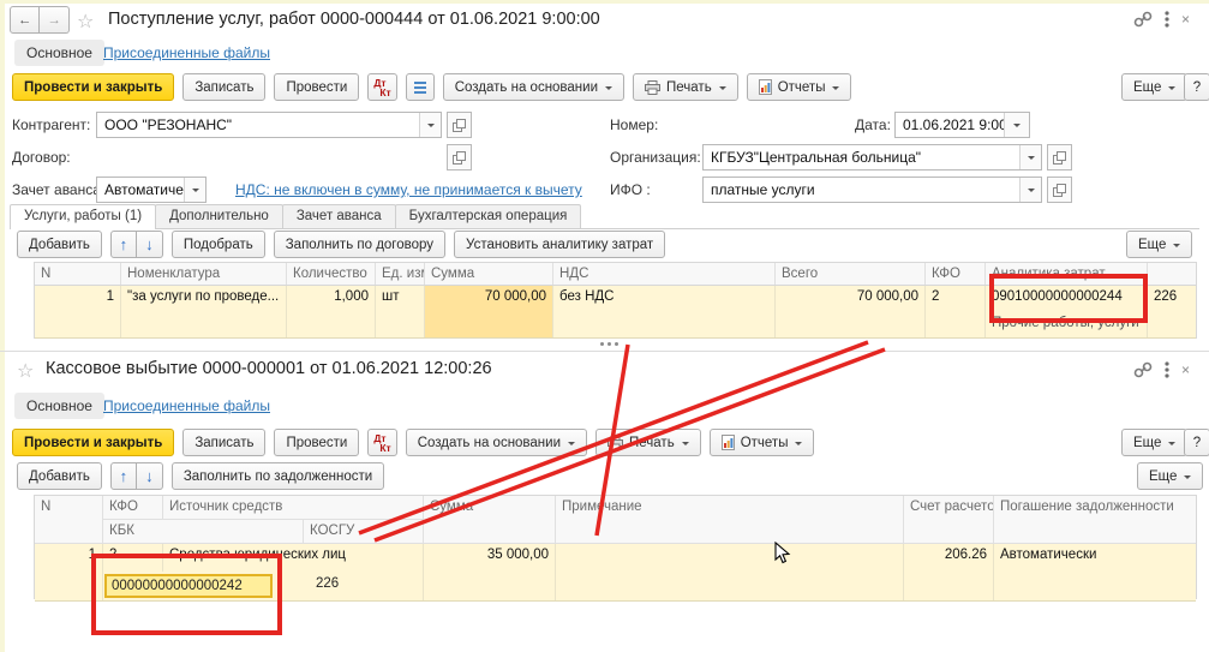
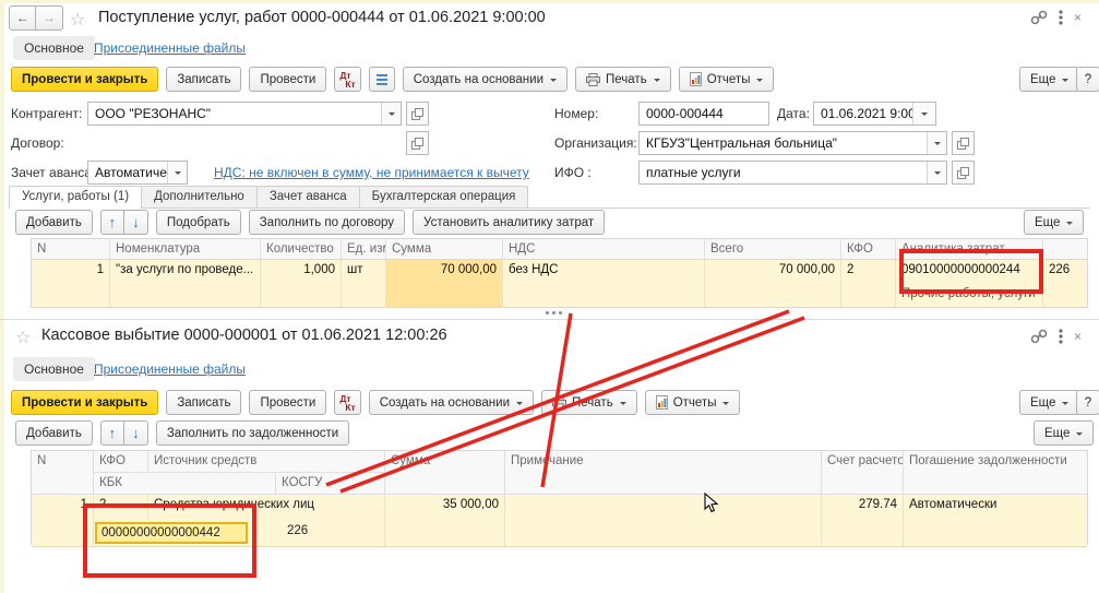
  ←
  →
  ☆
  Поступление услуг, работ 0000-000444 от 01.06.2021 9:00:00
  ×
  Основное
  Присоединенные файлы
  Провести и закрыть
  Записать
  Провести
  Дт
  Кт
  Создать на основании
  Печать
  Отчеты
  Еще
  ?
  Контрагент:
  ООО "РЕЗОНАНС"
  Договор:
  Зачет аванс
  Автоматиче
  НДС: не включен в сумму, не принимается к вычету
  Номер:
+ 0000-000444
  Дата:
  01.06.2021 9:0
  Организация:
  КГБУЗ"Центральная больница"
  ИФО :
  платные услуги
  Услуги, работы (1)
  Дополнительно
  Зачет аванса
  Бухгалтерская операция
  Добавить
  ↑
  ↓
  Подобрать
  Заполнить по договору
  Установить аналитику затрат
  Еще
  N
  Номенклатура
  Количество
  Сумма
  НДС
  Всего
  КФО
  Аналитика затрат
  1
  "за услуги по проведе...
  1,000
  шт
  70 000,00
  без НДС
  70 000,00
  2
  09010000000000244
  226
  Прочие работы, услуги
  ☆
  Кассовое выбытие 0000-000001 от 01.06.2021 12:00:26
  ×
  Основное
  Присоединенные файлы
  Провести и закрыть
  Записать
  Провести
  Дт
  Кт
  Создать на основании
  ечать
  Отчеты
  Еще
  ?
  Добавить
  ↑
  ↓
  Заполнить по задолженности
  Еще
  N
  КФО
  Источник средств
  КБК
  КОСГУ
  Примчание
  Счет расчето
  Погашение задолженности
  1
  2
  Средства юридических лиц
  35 000,00
- 206.26
+ 279.74
  Автоматически
- 00000000000000242
+ 00000000000000442
  226
